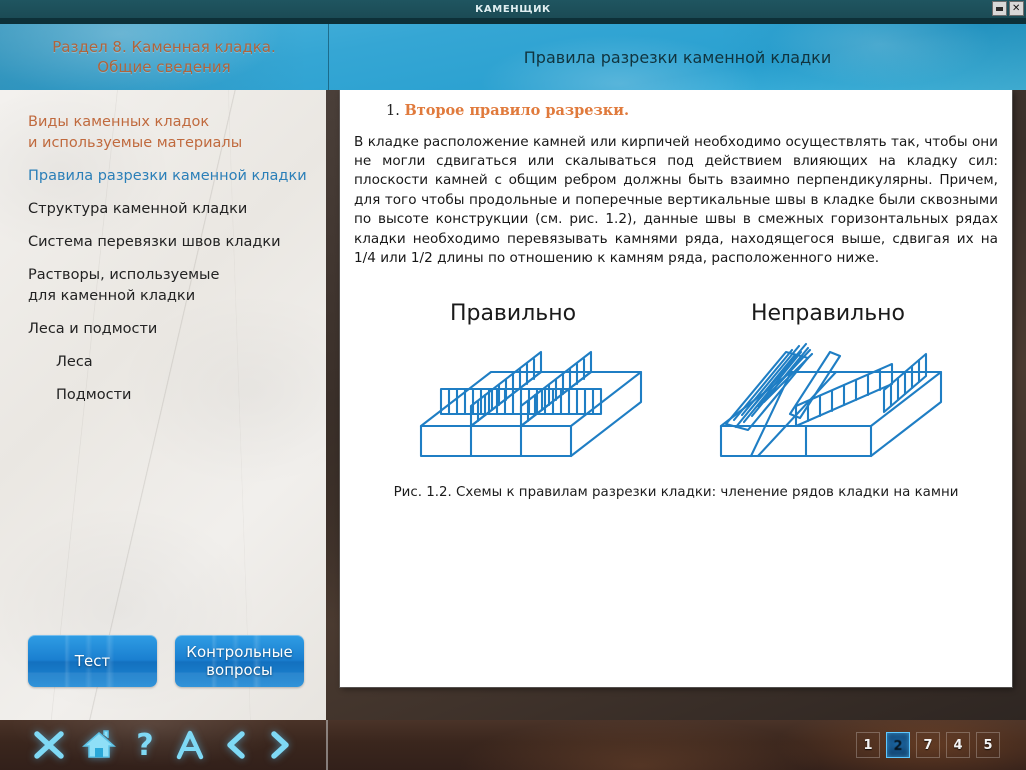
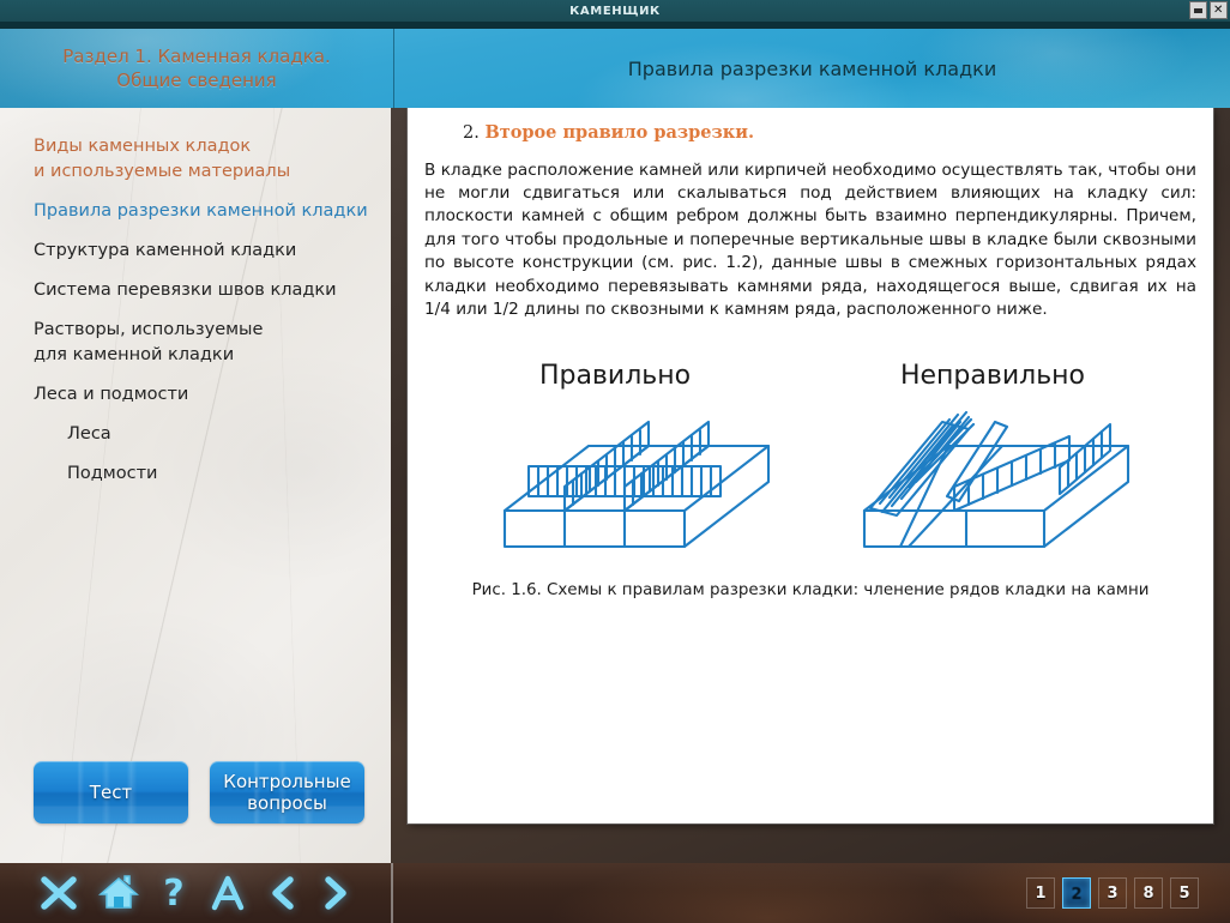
  КАМЕНЩИК
  ✕
- Раздел 8. Каменная кладка.
+ Раздел 1. Каменная кладка.
  Общие сведения
  Правила разрезки каменной кладки
  Виды каменных кладок
  и используемые материалы
  Правила разрезки каменной кладки
  Структура каменной кладки
  Система перевязки швов кладки
  Растворы, используемые
  для каменной кладки
  Леса и подмости
  Леса
  Подмости
  Тест
  Контрольные
  вопросы
- 1. Второе правило разрезки.
+ 2. Второе правило разрезки.
- В кладке расположение камней или кирпичей необходимо осуществлять так, чтобы они не могли сдвигаться или скалываться под действием влияющих на кладку сил: плоскости камней с общим ребром должны быть взаимно перпендикулярны. Причем, для того чтобы продольные и поперечные вертикальные швы в кладке были сквозными по высоте конструкции (см. рис. 1.2), данные швы в смежных горизонтальных рядах кладки необходимо перевязывать камнями ряда, находящегося выше, сдвигая их на 1/4 или 1/2 длины по отношению к камням ряда, расположенного ниже.
+ В кладке расположение камней или кирпичей необходимо осуществлять так, чтобы они не могли сдвигаться или скалываться под действием влияющих на кладку сил: плоскости камней с общим ребром должны быть взаимно перпендикулярны. Причем, для того чтобы продольные и поперечные вертикальные швы в кладке были сквозными по высоте конструкции (см. рис. 1.2), данные швы в смежных горизонтальных рядах кладки необходимо перевязывать камнями ряда, находящегося выше, сдвигая их на 1/4 или 1/2 длины по сквозными к камням ряда, расположенного ниже.
  Правильно
  Неправильно
- Рис. 1.2. Схемы к правилам разрезки кладки: членение рядов кладки на камни
+ Рис. 1.6. Схемы к правилам разрезки кладки: членение рядов кладки на камни
  ?
  1
  2
- 7
+ 3
- 4
+ 8
  5
